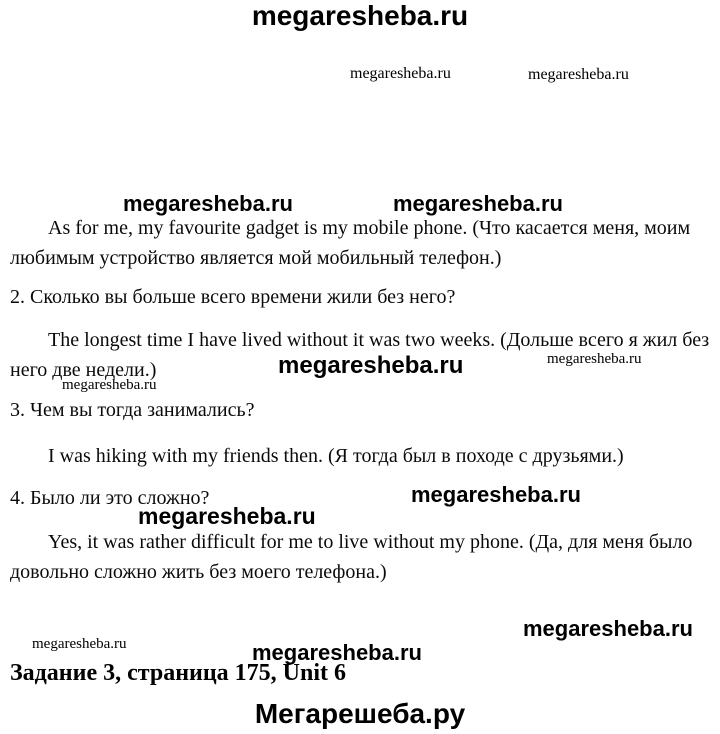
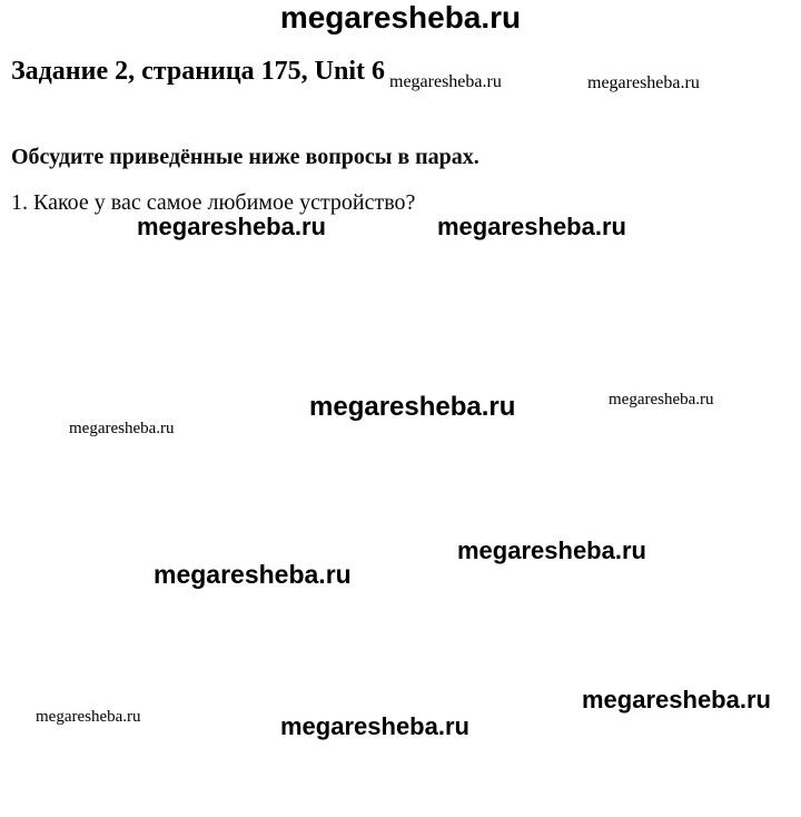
  megaresheba.ru
+ Задание 2, страница 175, Unit 6
  megaresheba.ru
  megaresheba.ru
+ Обсудите приведённые ниже вопросы в парах.
+ 1. Какое у вас самое любимое устройство?
  megaresheba.ru
  megaresheba.ru
- As for me, my favourite gadget is my mobile phone. (Что касается меня, моим любимым устройство является мой мобильный телефон.)
- 2. Сколько вы больше всего времени жили без него?
- The longest time I have lived without it was two weeks. (Дольше всего я жил без него две недели.)
  megaresheba.ru
  megaresheba.ru
  megaresheba.ru
- 3. Чем вы тогда занимались?
- I was hiking with my friends then. (Я тогда был в походе с друзьями.)
- 4. Было ли это сложно?
  megaresheba.ru
  megaresheba.ru
- Yes, it was rather difficult for me to live without my phone. (Да, для меня было довольно сложно жить без моего телефона.)
  megaresheba.ru
  megaresheba.ru
  megaresheba.ru
- Задание 3, страница 175, Unit 6
- Мегарешеба.ру
